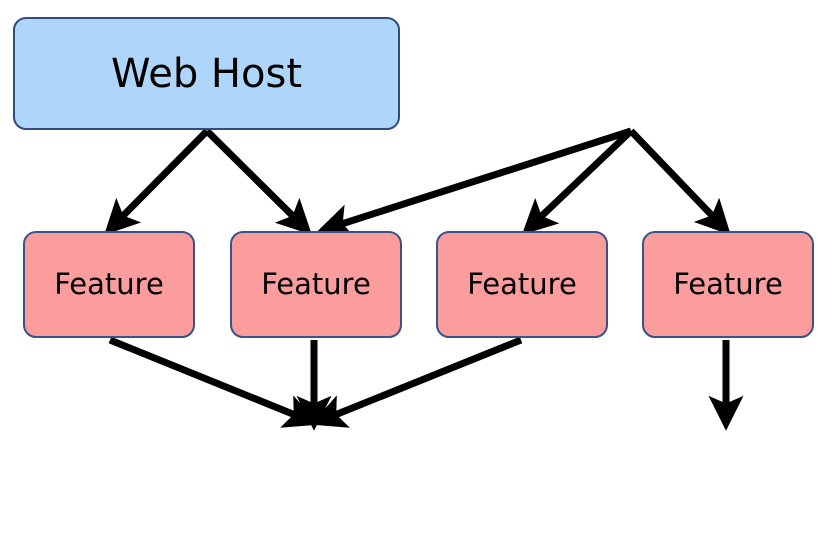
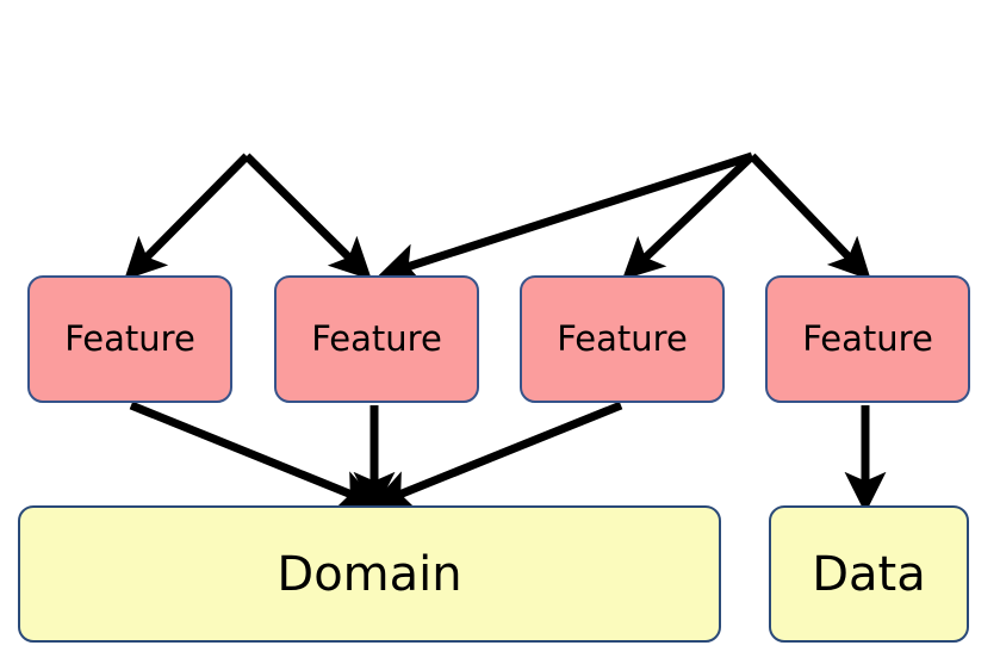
- Web Host
  Feature
  Feature
  Feature
  Feature
+ Domain
+ Data
